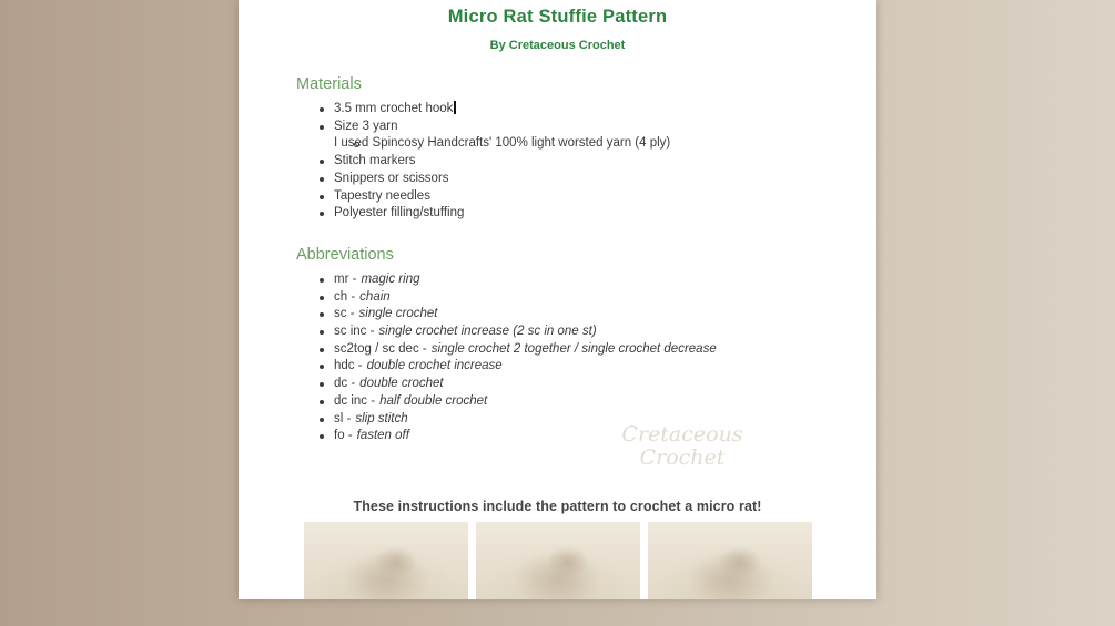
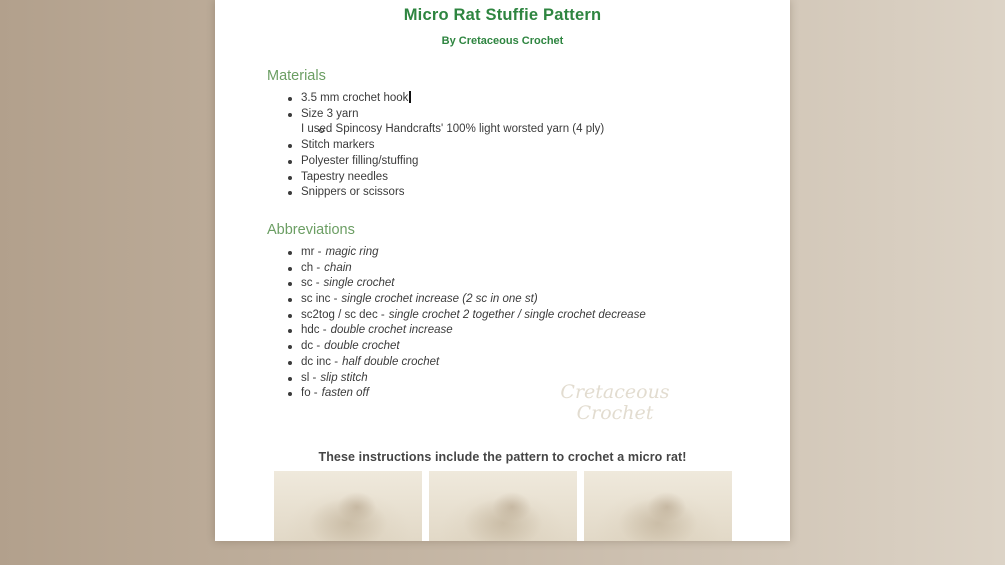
  Micro Rat Stuffie Pattern
  By Cretaceous Crochet
  Materials
  3.5 mm crochet hook
  Size 3 yarn
  I used Spincosy Handcrafts' 100% light worsted yarn (4 ply)
  Stitch markers
- Snippers or scissors
+ Polyester filling/stuffing
  Tapestry needles
- Polyester filling/stuffing
+ Snippers or scissors
  Abbreviations
  mr - magic ring
  ch - chain
  sc - single crochet
  sc inc - single crochet increase (2 sc in one st)
  sc2tog / sc dec - single crochet 2 together / single crochet decrease
  hdc - double crochet increase
  dc - double crochet
  dc inc - half double crochet
  sl - slip stitch
  fo - fasten off
  Cretaceous
  Crochet
  These instructions include the pattern to crochet a micro rat!
